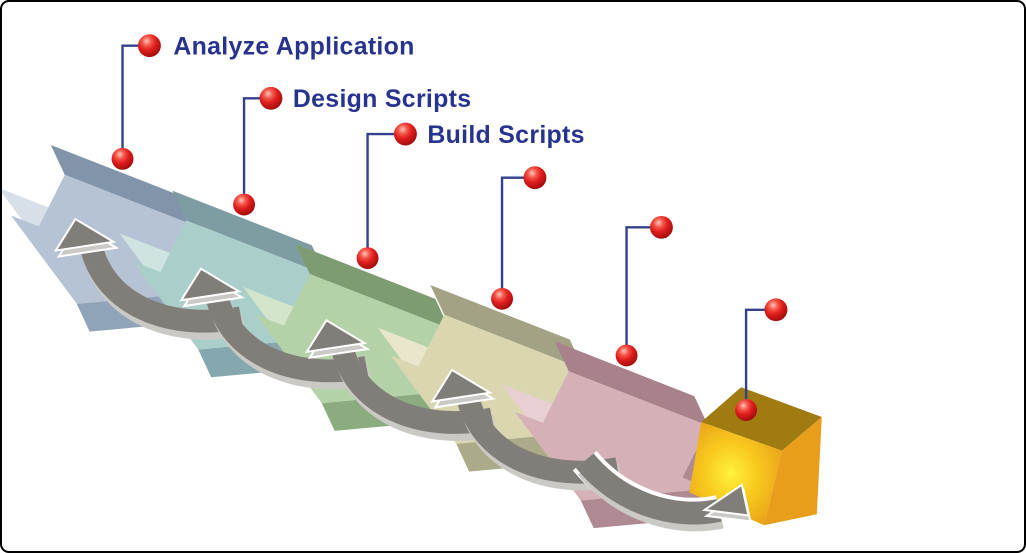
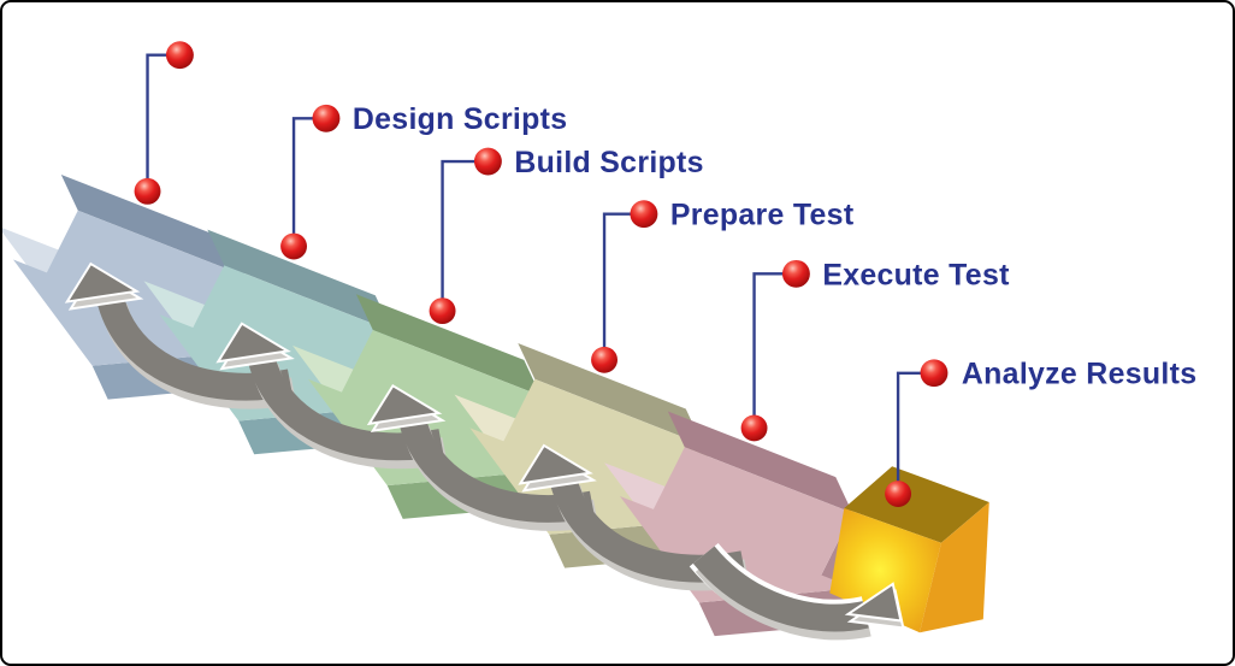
- Analyze Application
  Design Scripts
  Build Scripts
+ Prepare Test
+ Execute Test
+ Analyze Results
